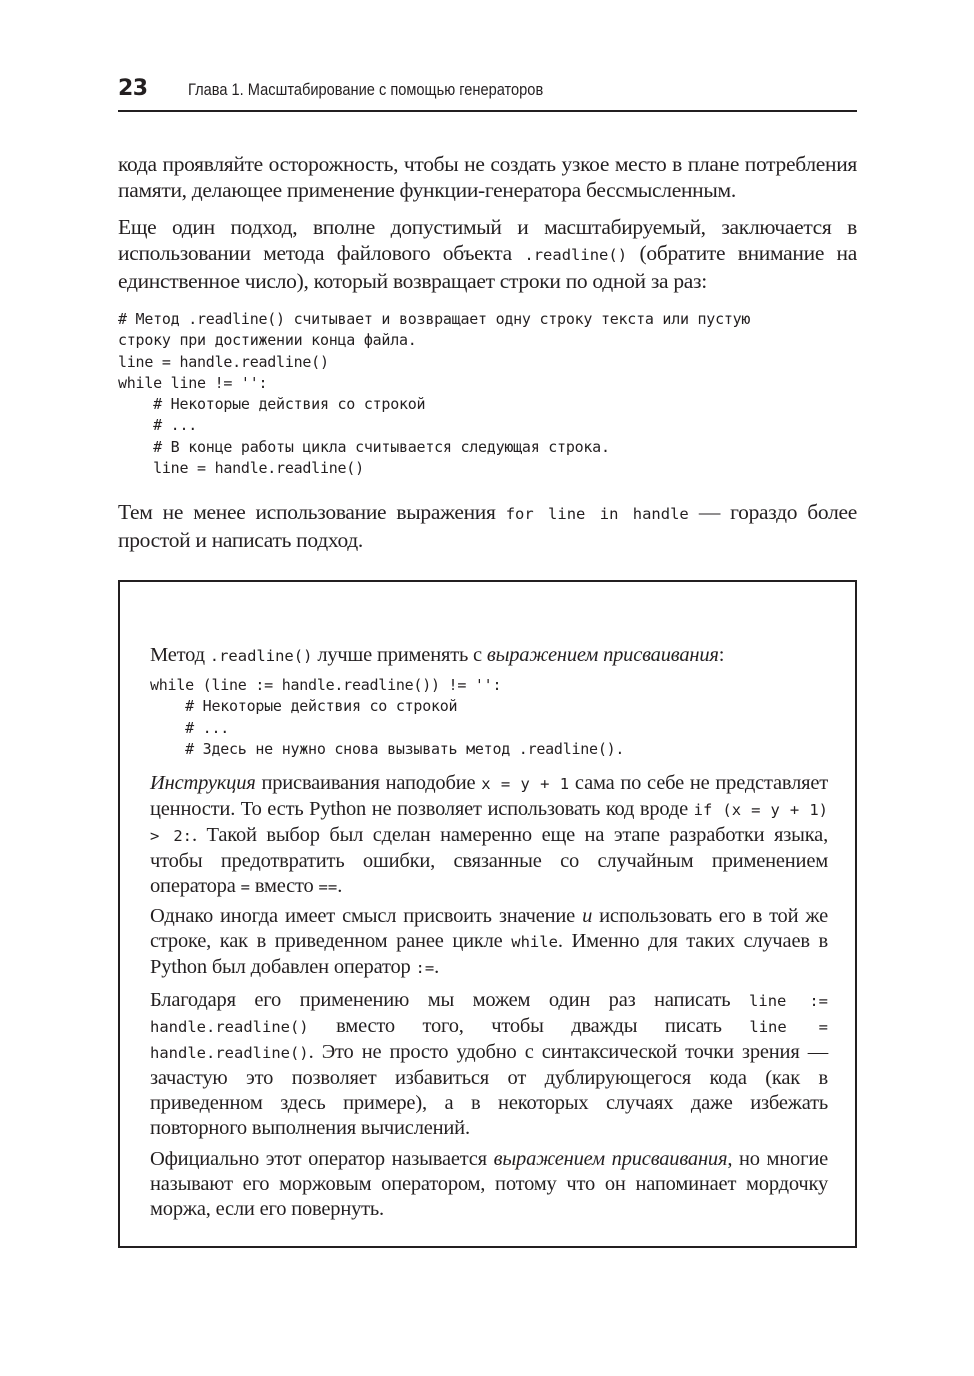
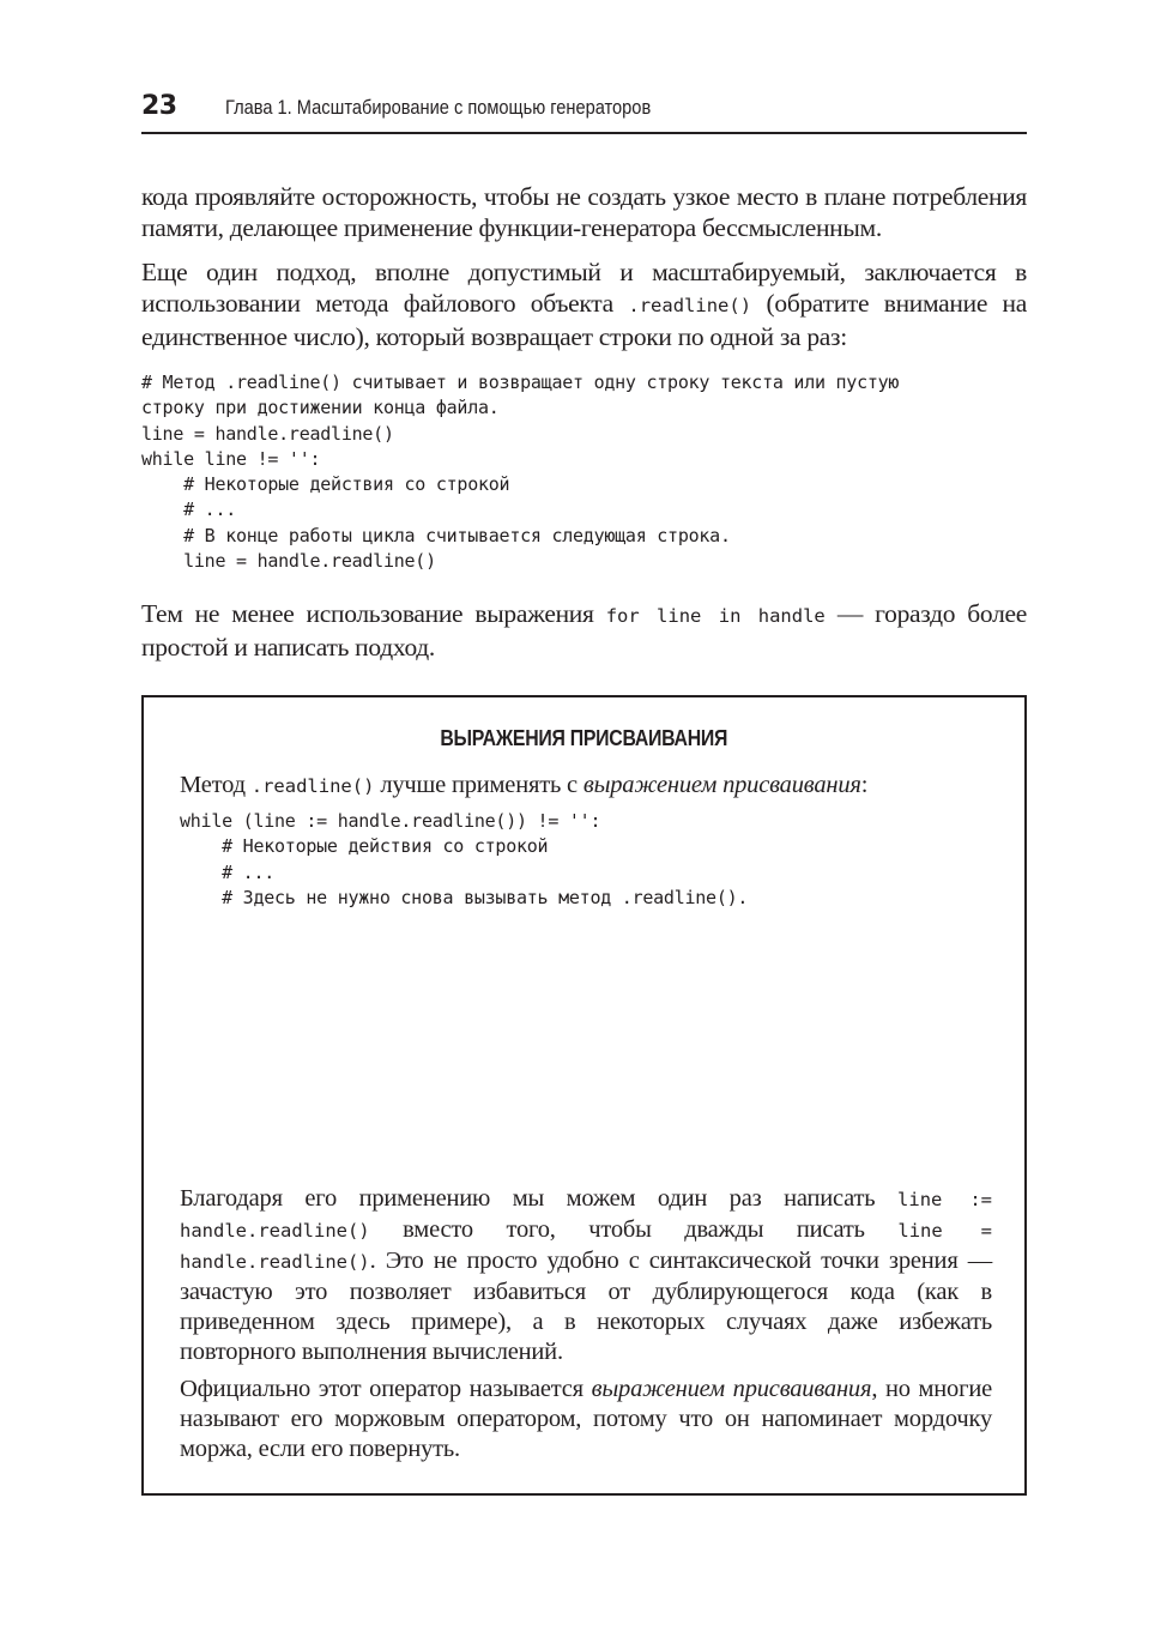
  23
  Глава 1. Масштабирование с помощью генераторов
  кода проявляйте осторожность, чтобы не создать узкое место в плане потребления памяти, делающее применение функции-генератора бессмысленным.
  Еще один подход, вполне допустимый и масштабируемый, заключается в использовании метода файлового объекта .readline() (обратите внимание на единственное число), который возвращает строки по одной за раз:
  # Метод .readline() считывает и возвращает одну строку текста или пустую строку при достижении конца файла. line = handle.readline() while line != '': # Некоторые действия со строкой # ... # В конце работы цикла считывается следующая строка. line = handle.readline()
  Тем не менее использование выражения for line in handle — гораздо более простой и написать подход.
+ ВЫРАЖЕНИЯ ПРИСВАИВАНИЯ
  Метод .readline() лучше применять с выражением присваивания:
  while (line := handle.readline()) != '': # Некоторые действия со строкой # ... # Здесь не нужно снова вызывать метод .readline().
- Инструкция присваивания наподобие x = y + 1 сама по себе не представляет ценности. То есть Python не позволяет использовать код вроде if (x = y + 1) > 2:. Такой выбор был сделан намеренно еще на этапе разработки языка, чтобы предотвратить ошибки, связанные со случайным применением оператора = вместо ==.
- Однако иногда имеет смысл присвоить значение и использовать его в той же строке, как в приведенном ранее цикле while. Именно для таких случаев в Python был добавлен оператор :=.
  Благодаря его применению мы можем один раз написать line := handle.readline() вместо того, чтобы дважды писать line = handle.readline(). Это не просто удобно с синтаксической точки зрения — зачастую это позволяет избавиться от дублирующегося кода (как в приведенном здесь примере), а в некоторых случаях даже избежать повторного выполнения вычислений.
  Официально этот оператор называется выражением присваивания, но многие называют его моржовым оператором, потому что он напоминает мордочку моржа, если его повернуть.
